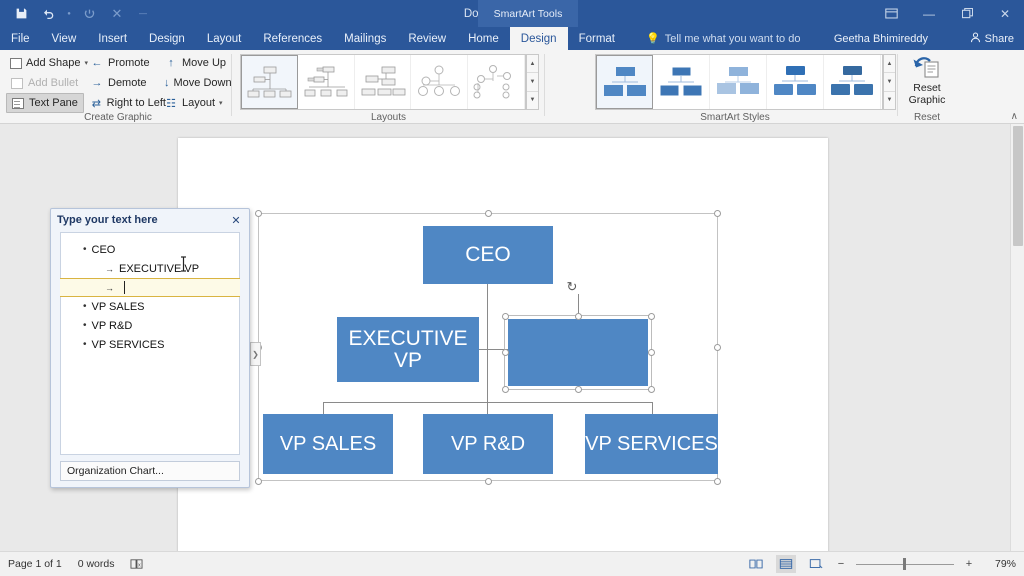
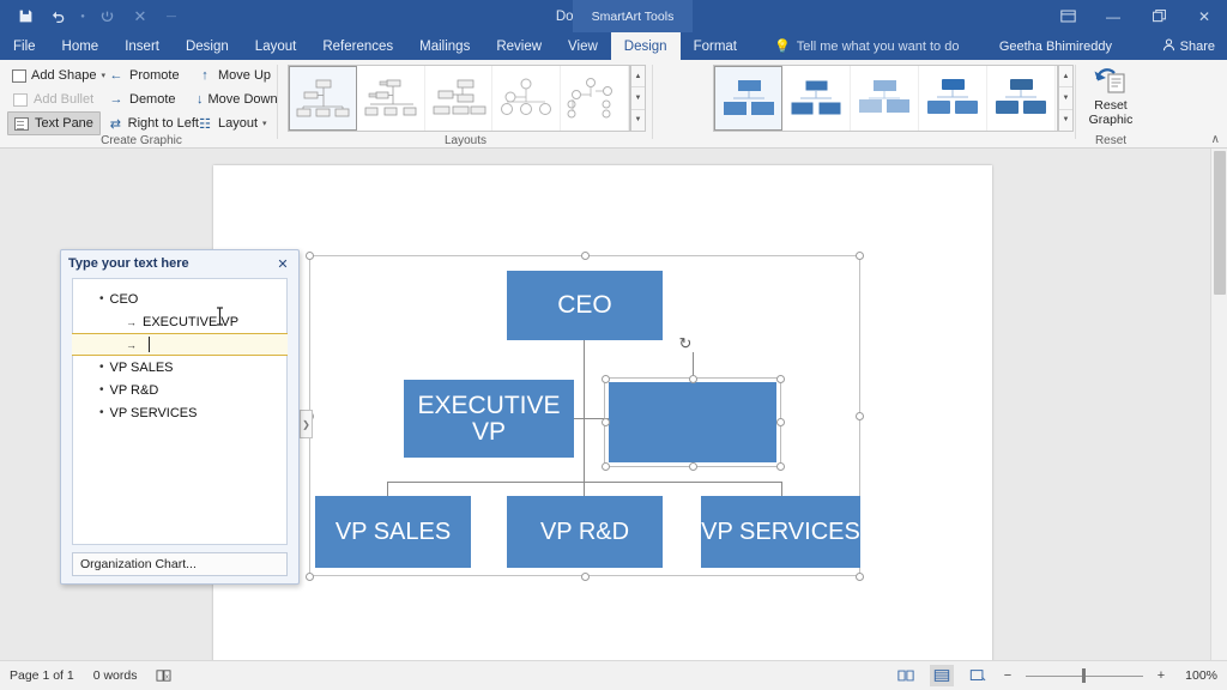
  ✕
  ―
  SmartArt Tools
  —
  ✕
  File
- View
+ Home
  Insert
  Design
  Layout
  References
  Mailings
  Review
- Home
+ View
  Design
  Format
  💡
  Tell me what you want to do
  Geetha Bhimireddy
  Share
  Add Shape
  Add Bullet
  Text Pane
  ←
  Promote
  →
  Demote
  ⇄
  Right to Left
  ↑
  Move Up
  ↓
  Move Down
  ☷
  Layout
  Create Graphic
  Layouts
- SmartArt Styles
  Reset
  Graphic
  Reset
  ∧
  ❯
  CEO
  EXECUTIVE VP
  ↻
  VP SALES
  VP R&D
  VP SERVICES
  Type your text here
  ✕
  •
  CEO
  →
  EXECUTIVE VP
  →
  •
  VP SALES
  •
  VP R&D
  •
  VP SERVICES
  Organization Chart...
  Page 1 of 1
  0 words
  −
  +
- 79%
+ 100%
